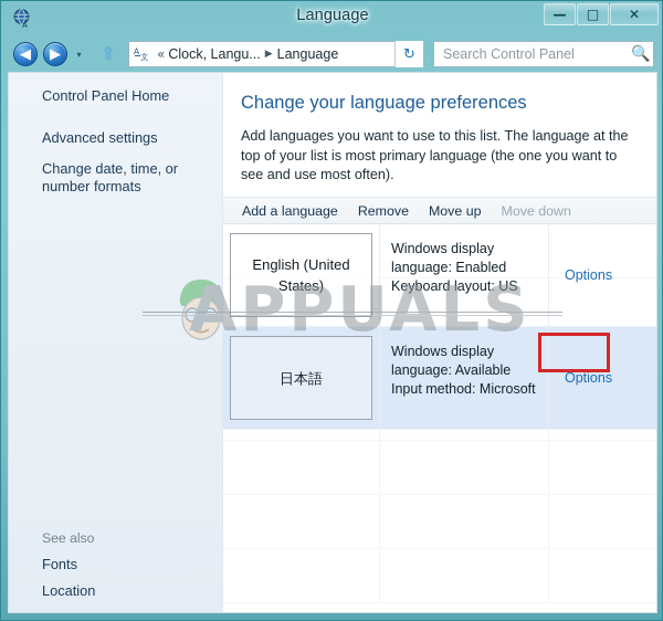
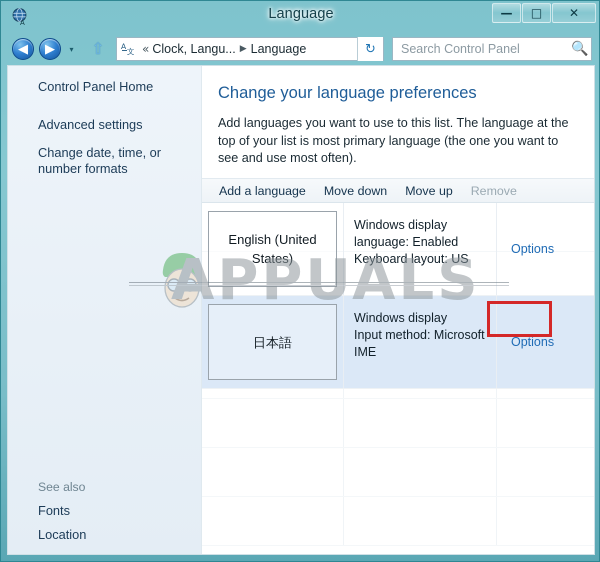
  A
  Language
  —
  □
  ✕
  ◀
  ▶
  ▾
  ⇧
  A
  文
  «
  Clock, Langu...
  ▶
  Language
  ↻
  Search Control Panel
  🔍
  Control Panel Home
  Advanced settings
  Change date, time, or number formats
  See also
  Fonts
  Location
  Change your language preferences
  Add languages you want to use to this list. The language at the top of your list is most primary language (the one you want to see and use most often).
  Add a language
- Remove
+ Move down
  Move up
- Move down
+ Remove
  English (United States)
  Windows display
  language: Enabled
  Keyboard layout: US
  Options
  日本語
  Windows display
- language: Available
  Input method: Microsoft
+ IME
  Options
  APPUALS
